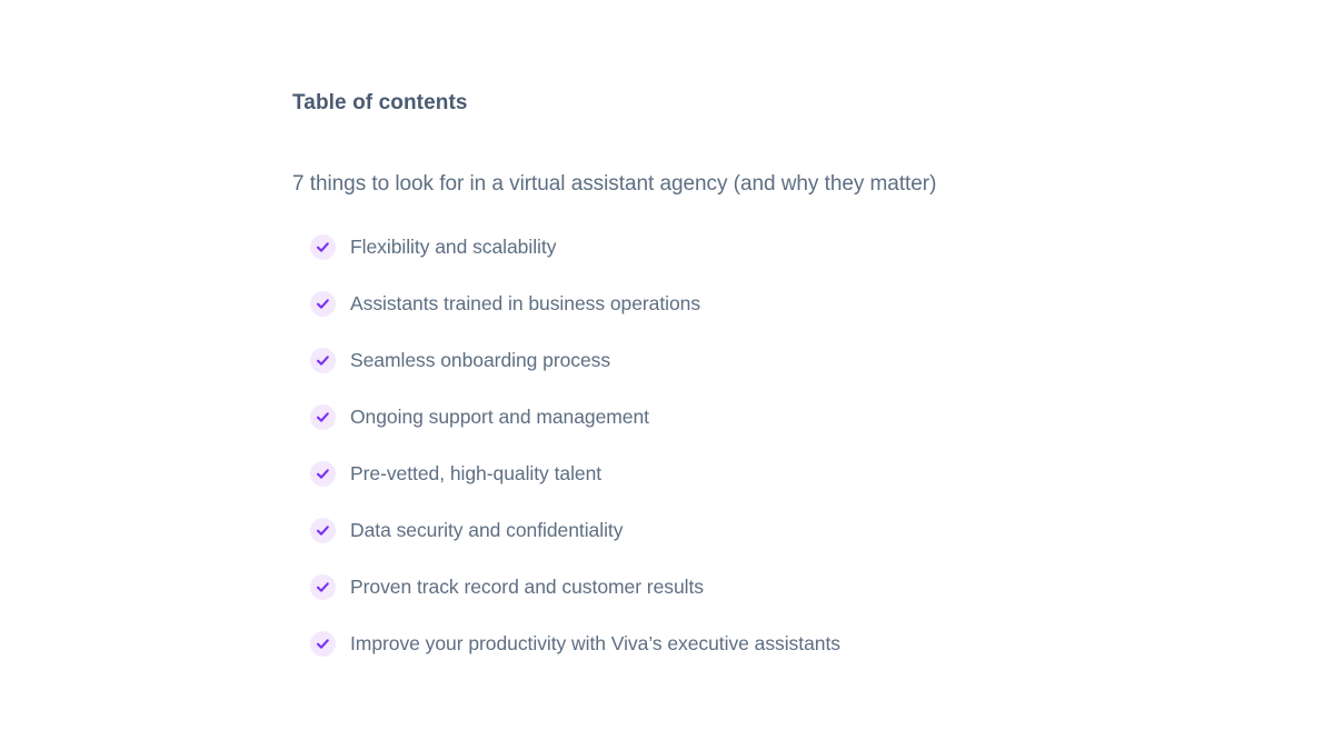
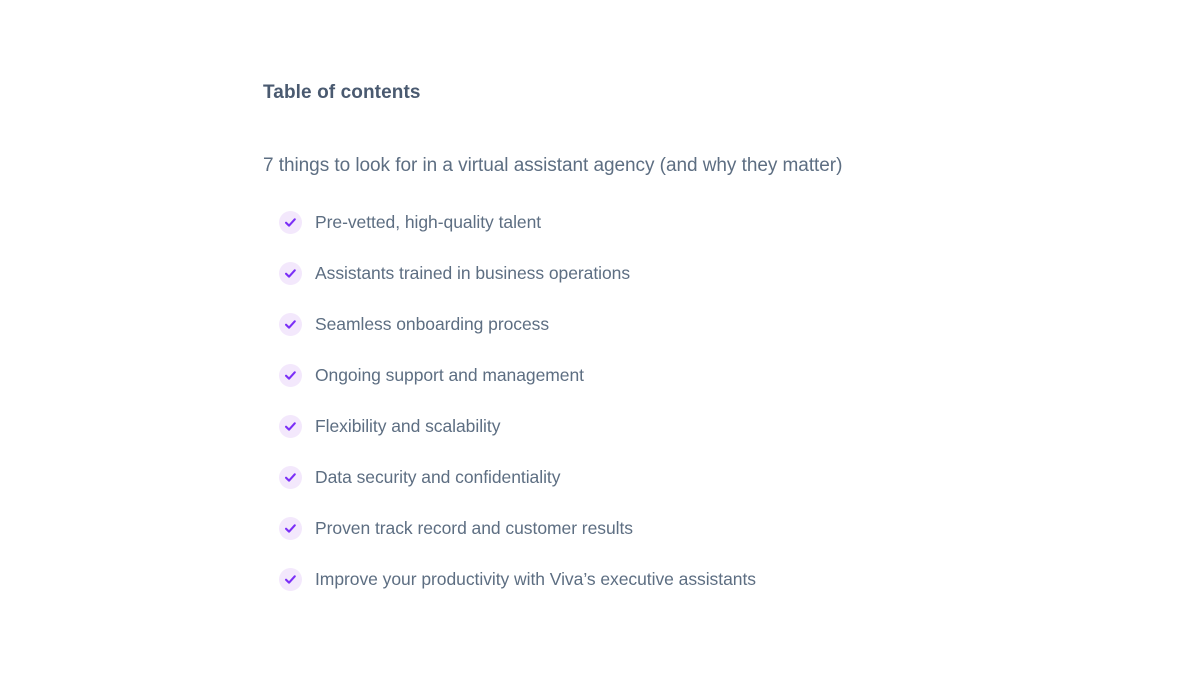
  Table of contents
  7 things to look for in a virtual assistant agency (and why they matter)
- Flexibility and scalability
+ Pre-vetted, high-quality talent
  Assistants trained in business operations
  Seamless onboarding process
  Ongoing support and management
- Pre-vetted, high-quality talent
+ Flexibility and scalability
  Data security and confidentiality
  Proven track record and customer results
  Improve your productivity with Viva’s executive assistants
